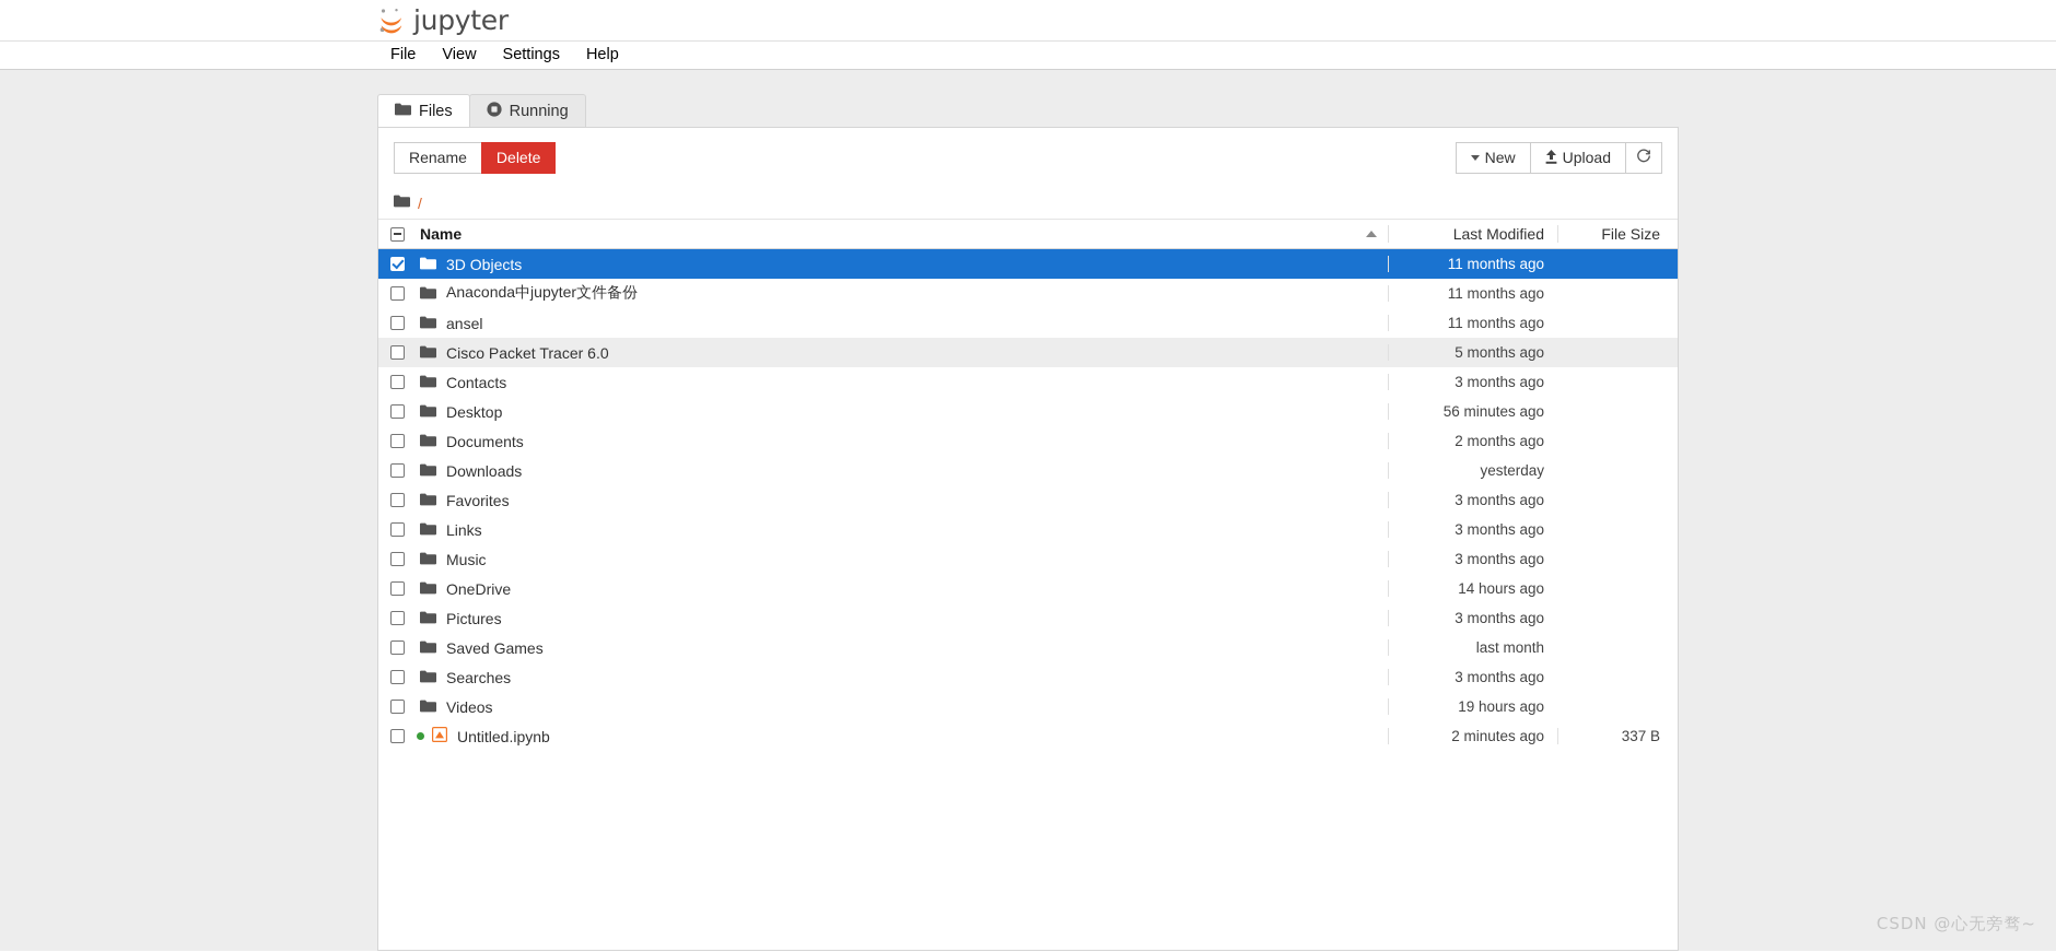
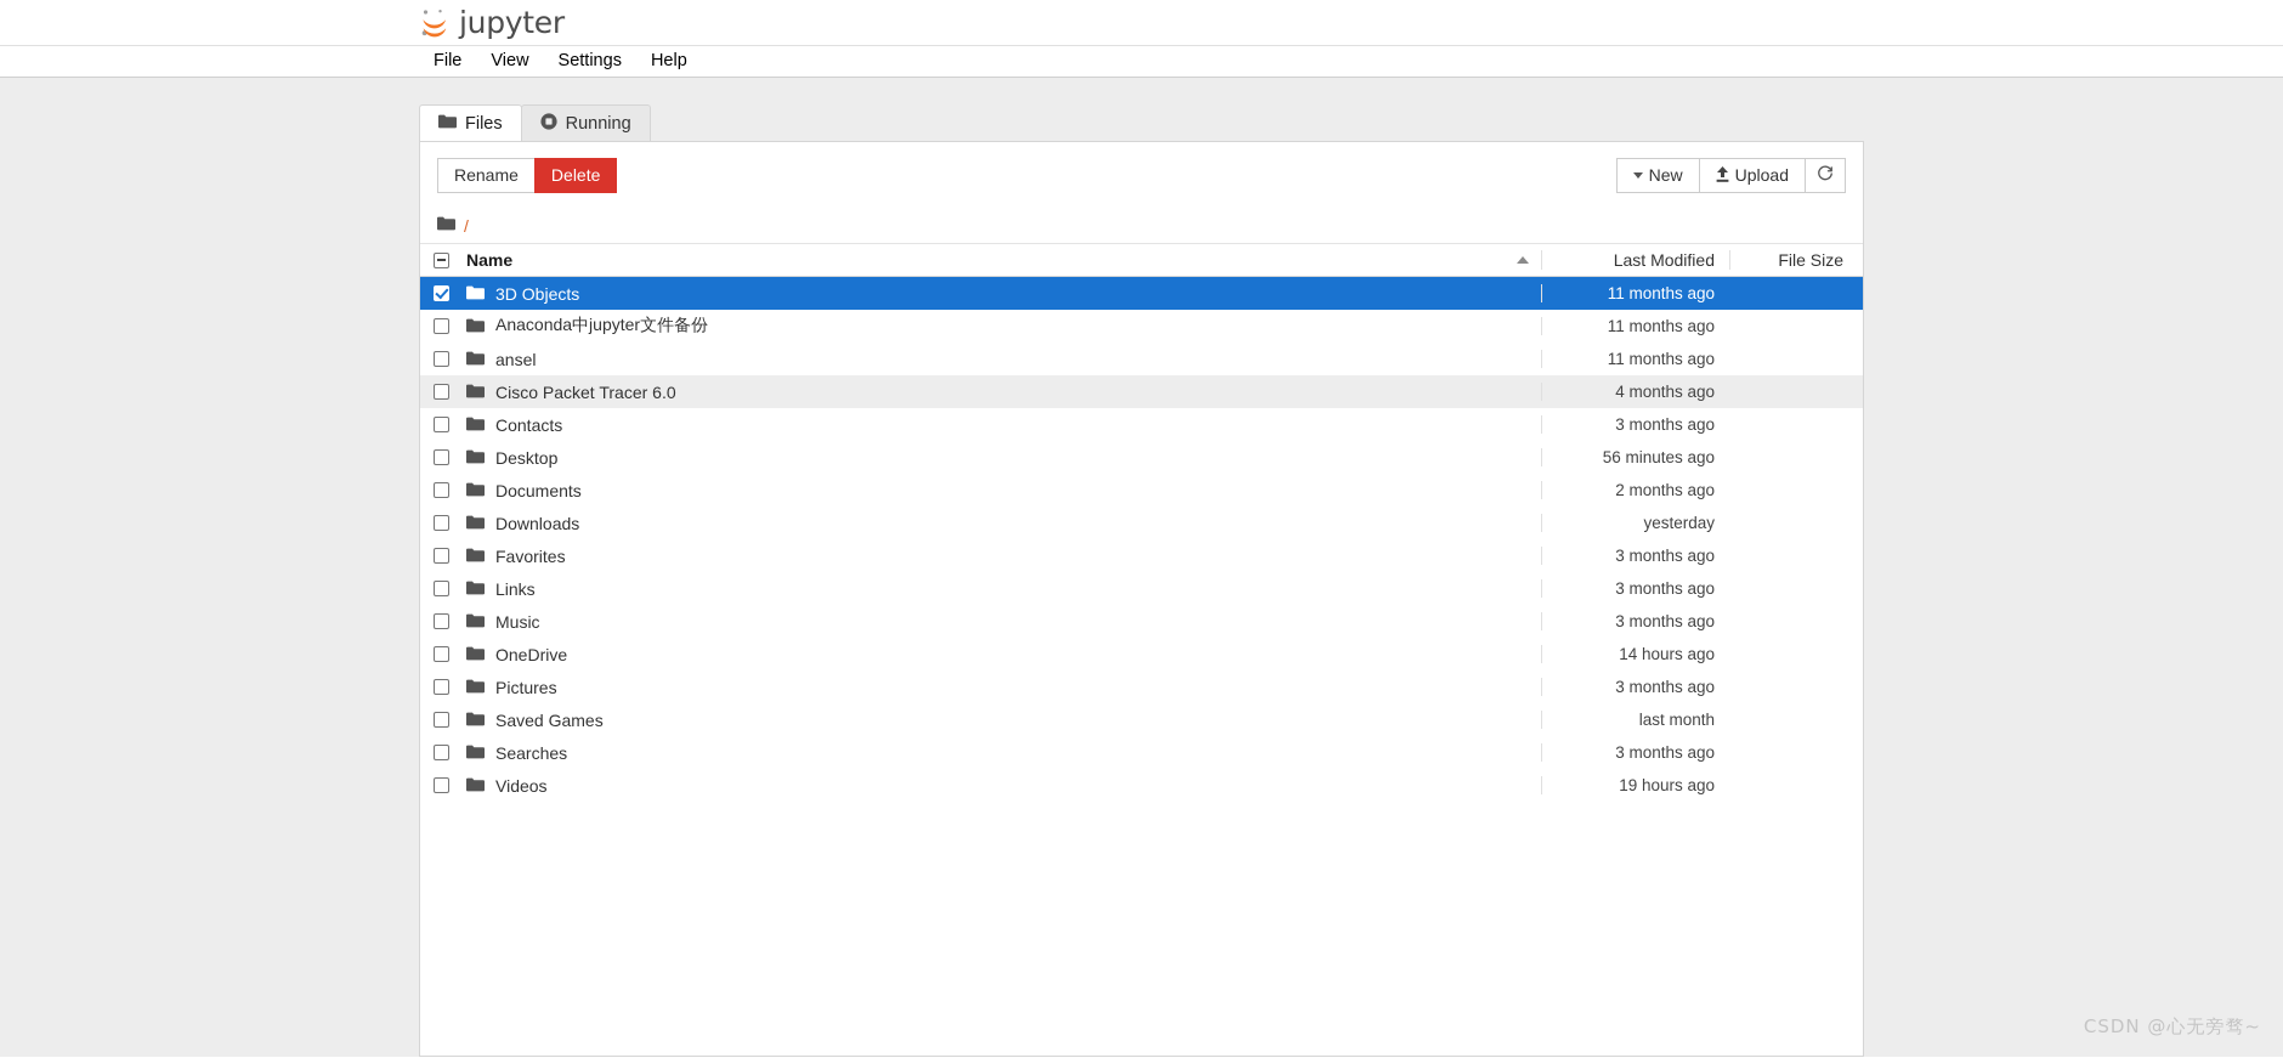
  jupyter
  File
  View
  Settings
  Help
  Files
  Running
  Rename
  Delete
  New
  Upload
  /
  Name
  Last Modified
  File Size
  3D Objects
  11 months ago
  Anaconda中jupyter文件备份
  11 months ago
  ansel
  11 months ago
  Cisco Packet Tracer 6.0
- 5 months ago
+ 4 months ago
  Contacts
  3 months ago
  Desktop
  56 minutes ago
  Documents
  2 months ago
  Downloads
  yesterday
  Favorites
  3 months ago
  Links
  3 months ago
  Music
  3 months ago
  OneDrive
  14 hours ago
  Pictures
  3 months ago
  Saved Games
  last month
  Searches
  3 months ago
  Videos
  19 hours ago
- Untitled.ipynb
- 2 minutes ago
- 337 B
  CSDN @心无旁骛~
